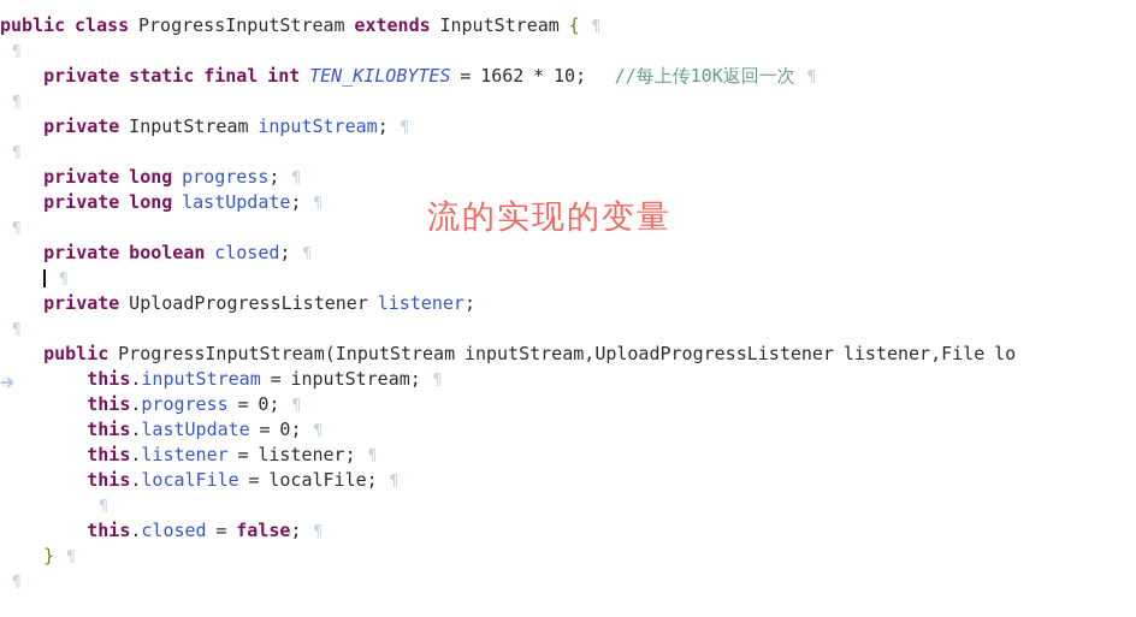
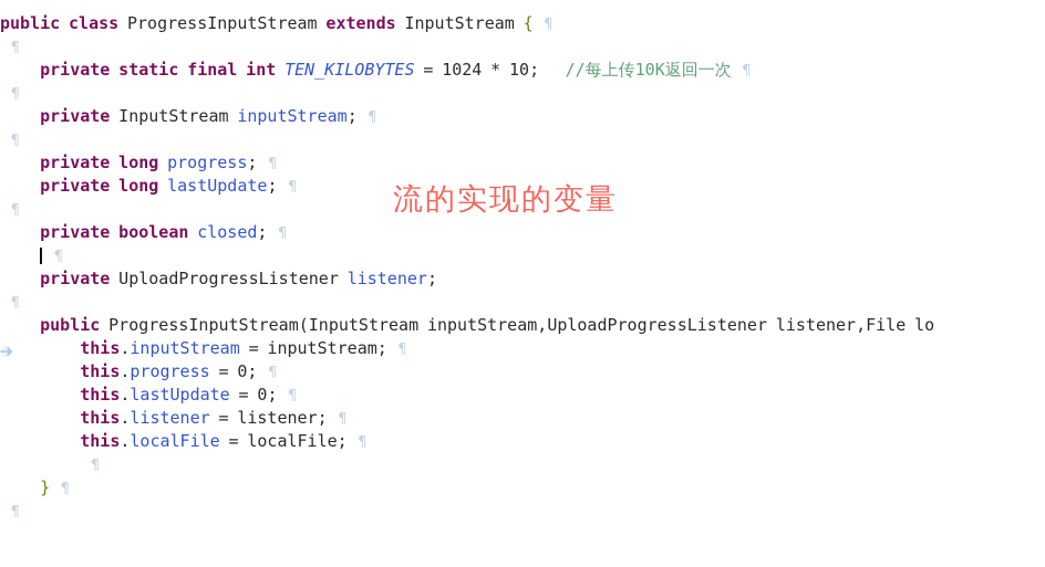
  public class ProgressInputStream extends InputStream { ¶
  ¶
- private static final int TEN_KILOBYTES = 1662 * 10; //每上传10K返回一次 ¶
+ private static final int TEN_KILOBYTES = 1024 * 10; //每上传10K返回一次 ¶
  ¶
  private InputStream inputStream; ¶
  ¶
  private long progress; ¶
  private long lastUpdate; ¶
  ¶
  private boolean closed; ¶
  ¶
  private UploadProgressListener listener;
  ¶
  public ProgressInputStream(InputStream inputStream,UploadProgressListener listener,File lo
  this.inputStream = inputStream; ¶
  this.progress = 0; ¶
  this.lastUpdate = 0; ¶
  this.listener = listener; ¶
  this.localFile = localFile; ¶
  ¶
- this.closed = false; ¶
  } ¶
  ¶
  流的实现的变量
